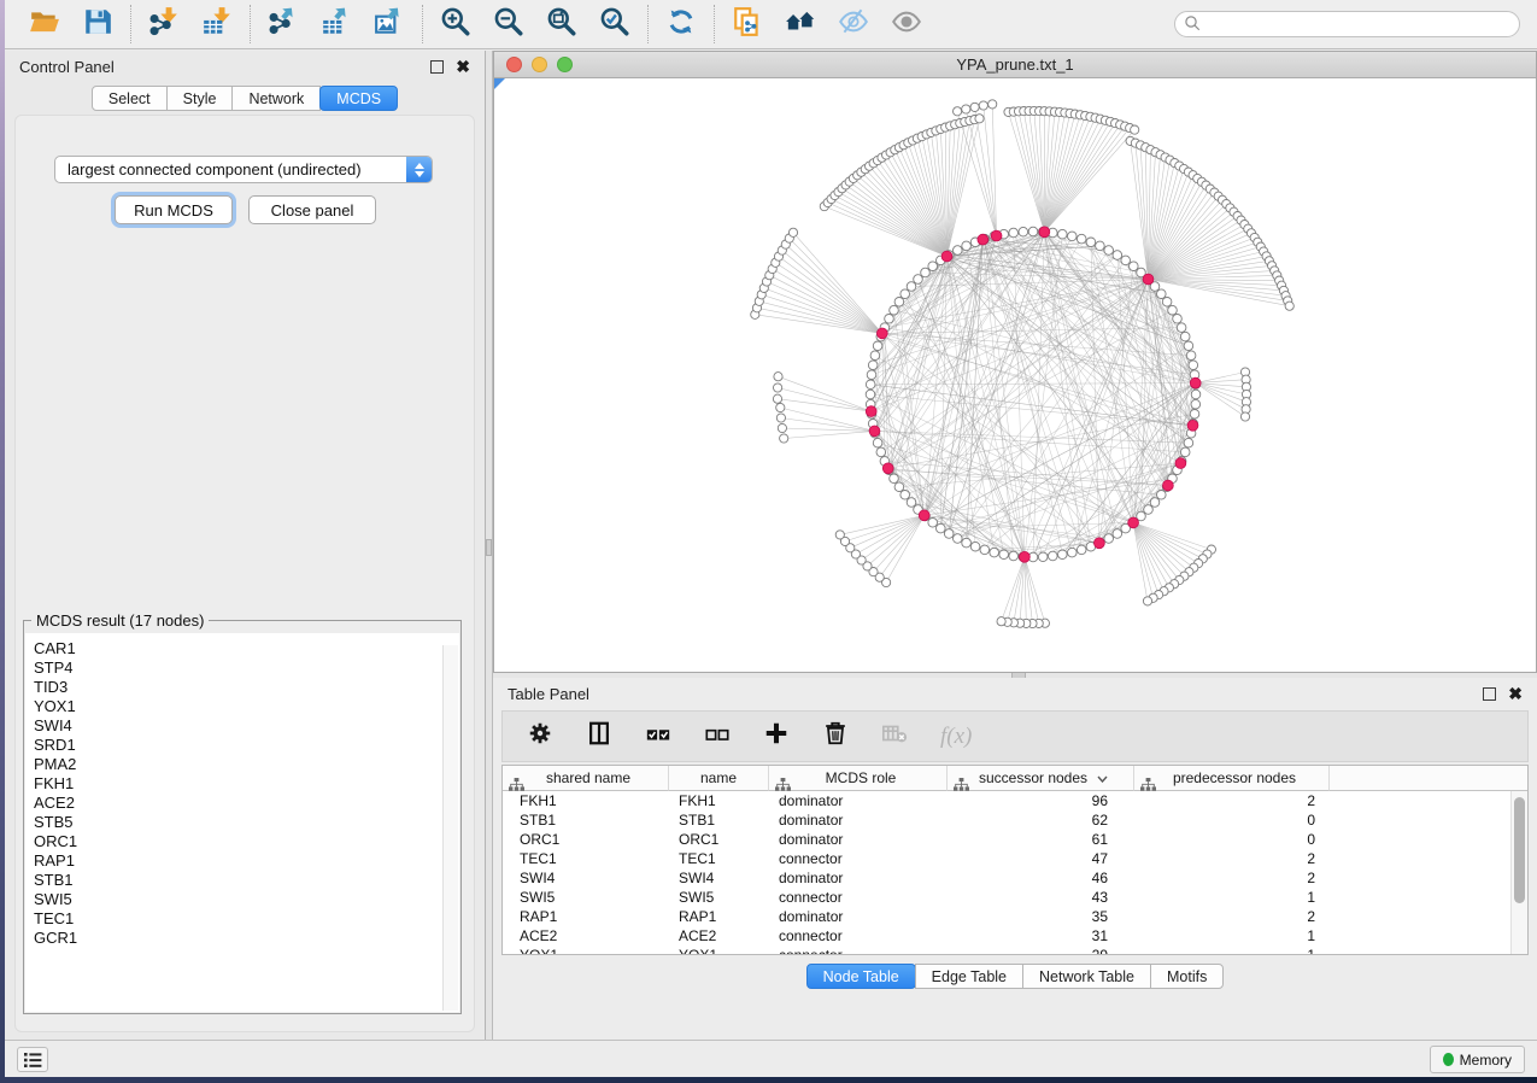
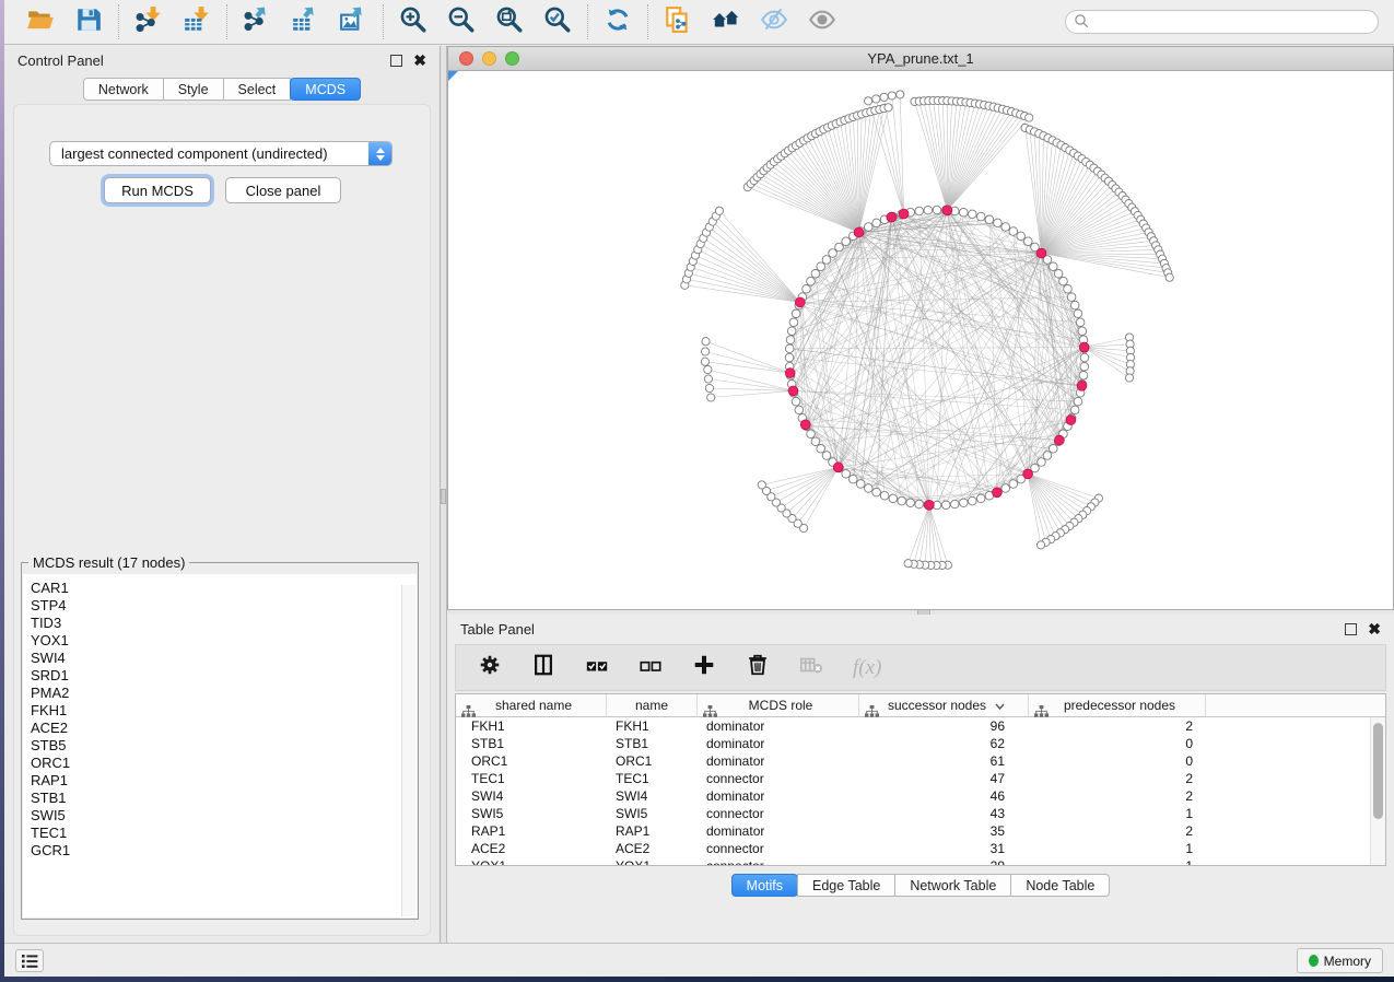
  Control Panel
  ✖
- Select
+ Network
  Style
- Network
+ Select
  MCDS
  largest connected component (undirected)
  Run MCDS
  Close panel
  MCDS result (17 nodes)
  CAR1
  STP4
  TID3
  YOX1
  SWI4
  SRD1
  PMA2
  FKH1
  ACE2
  STB5
  ORC1
  RAP1
  STB1
  SWI5
  TEC1
  GCR1
  YPA_prune.txt_1
  Table Panel
  ✖
  f(x)
  shared name
  name
  MCDS role
  successor nodes
  predecessor nodes
  FKH1
  FKH1
  dominator
  96
  2
  STB1
  STB1
  dominator
  62
  0
  ORC1
  ORC1
  dominator
  61
  0
  TEC1
  TEC1
  connector
  47
  2
  SWI4
  SWI4
  dominator
  46
  2
  SWI5
  SWI5
  connector
  43
  1
  RAP1
  RAP1
  dominator
  35
  2
  ACE2
  ACE2
  connector
  31
  1
- Node Table
+ Motifs
  Edge Table
  Network Table
- Motifs
+ Node Table
  Memory
